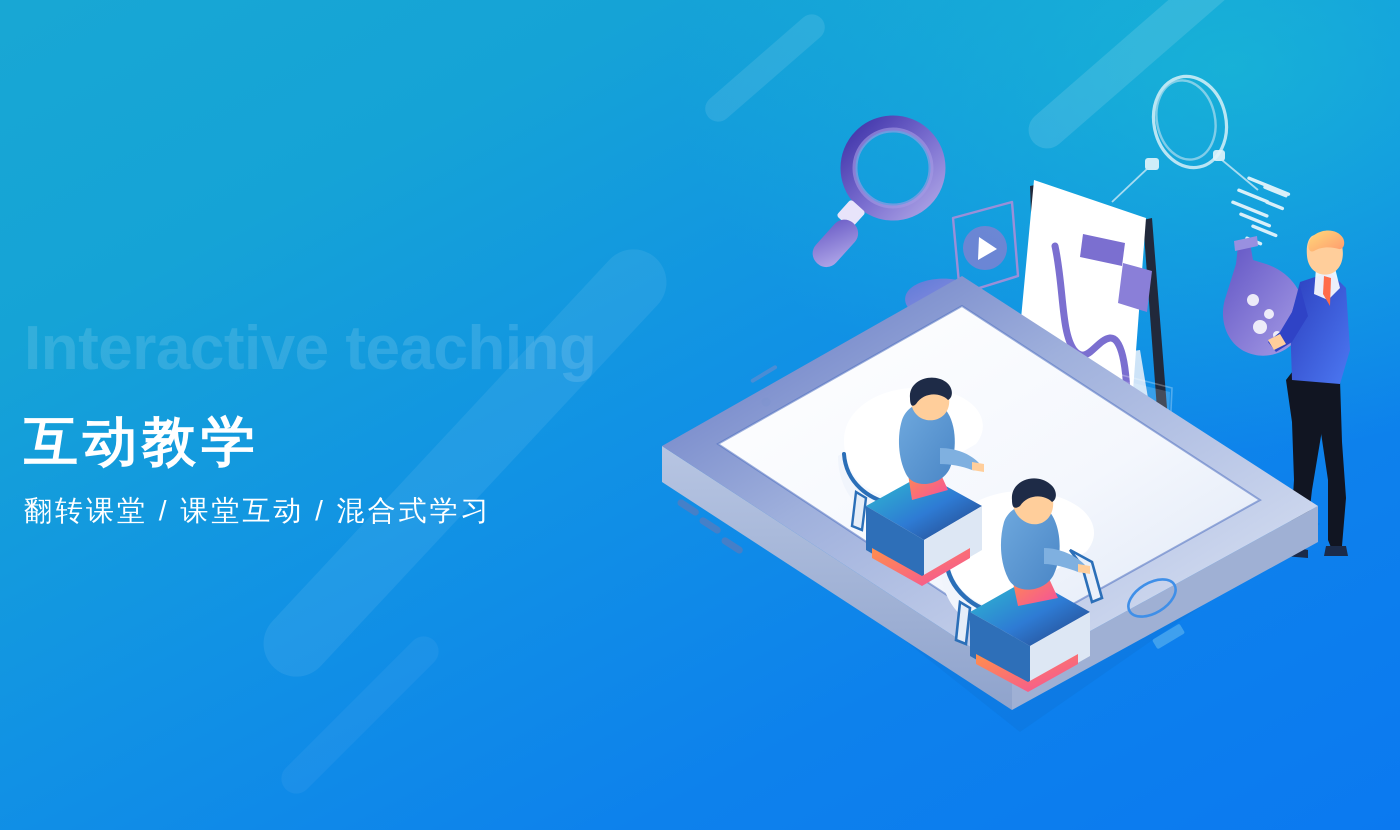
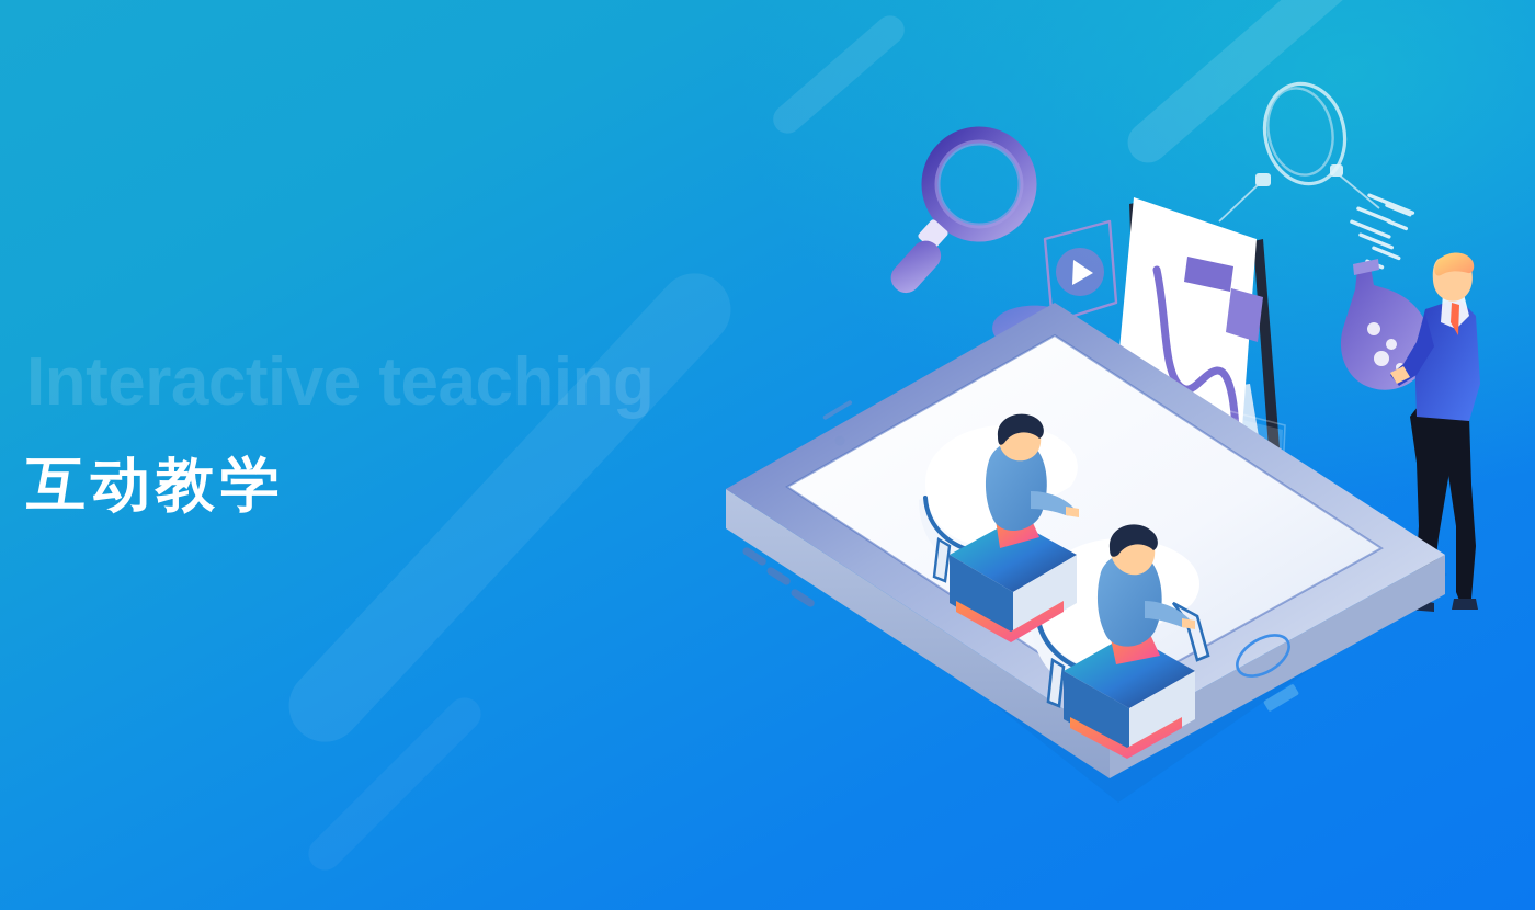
  Interactive teaching
  互动教学
- 翻转课堂 / 课堂互动 / 混合式学习
